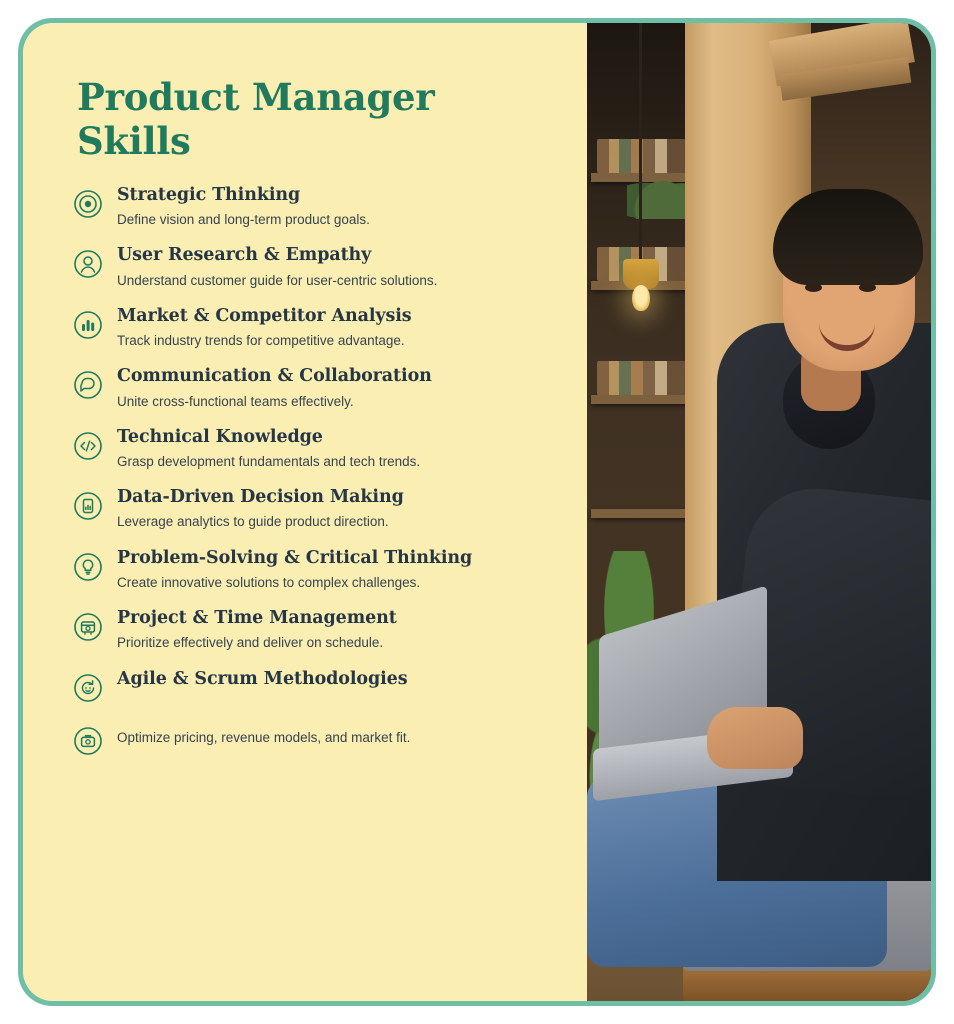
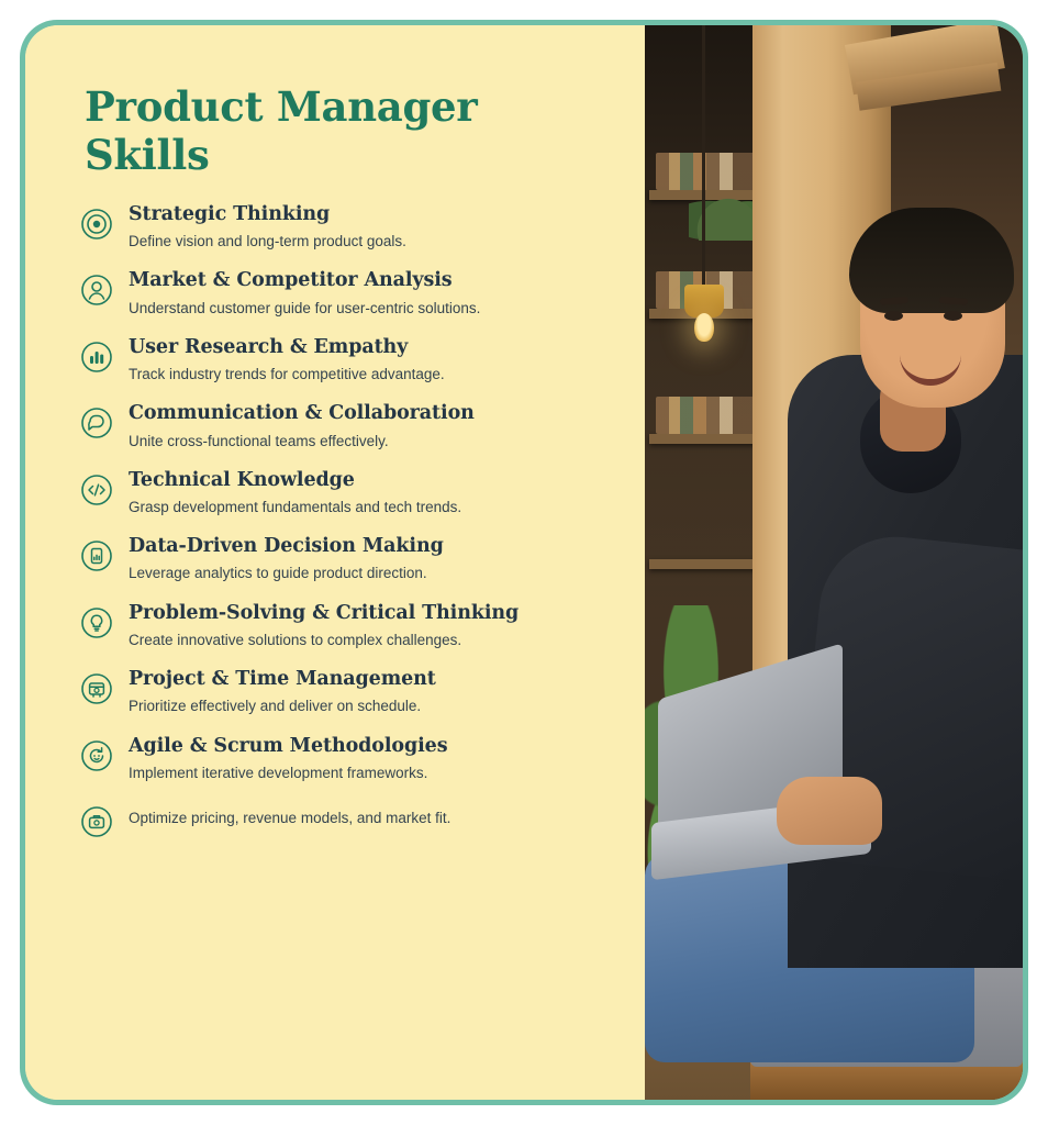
  Product Manager Skills
  Strategic Thinking
  Define vision and long-term product goals.
- User Research & Empathy
+ Market & Competitor Analysis
  Understand customer guide for user-centric solutions.
- Market & Competitor Analysis
+ User Research & Empathy
  Track industry trends for competitive advantage.
  Communication & Collaboration
  Unite cross-functional teams effectively.
  Technical Knowledge
  Grasp development fundamentals and tech trends.
  Data-Driven Decision Making
  Leverage analytics to guide product direction.
  Problem-Solving & Critical Thinking
  Create innovative solutions to complex challenges.
  Project & Time Management
  Prioritize effectively and deliver on schedule.
  Agile & Scrum Methodologies
+ Implement iterative development frameworks.
  Optimize pricing, revenue models, and market fit.
